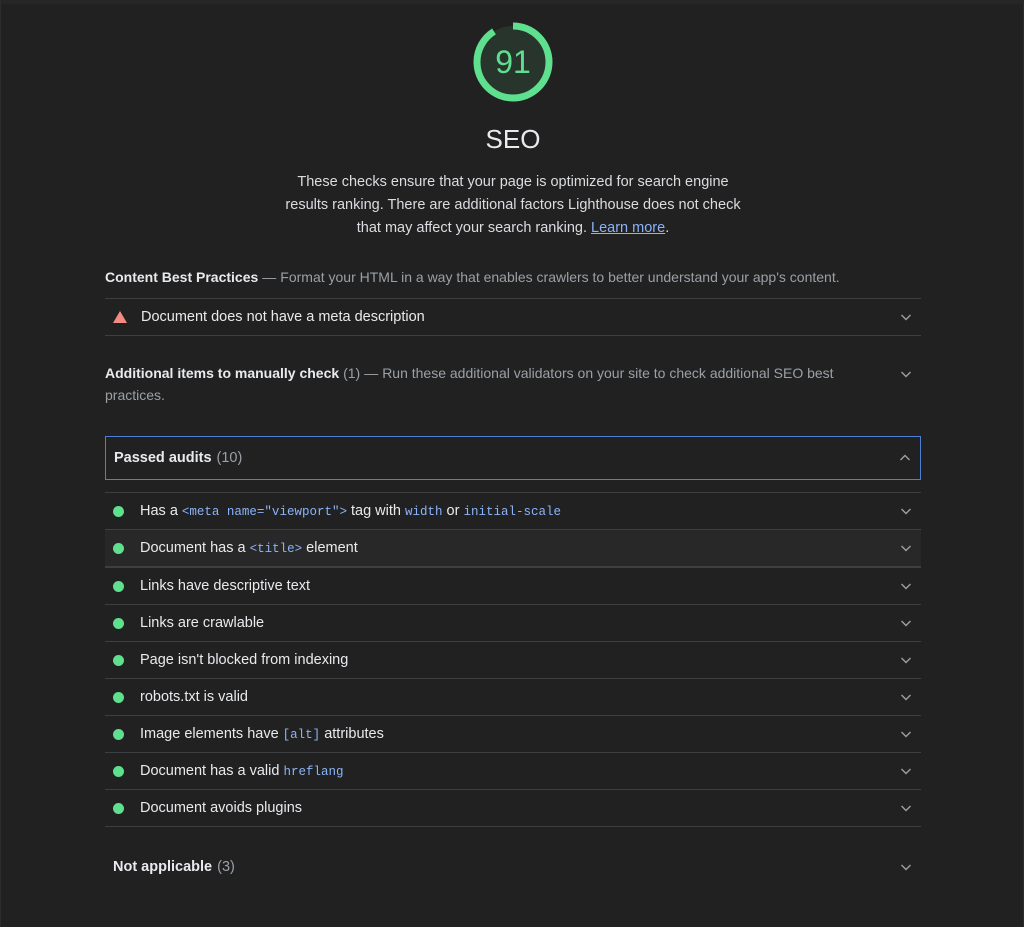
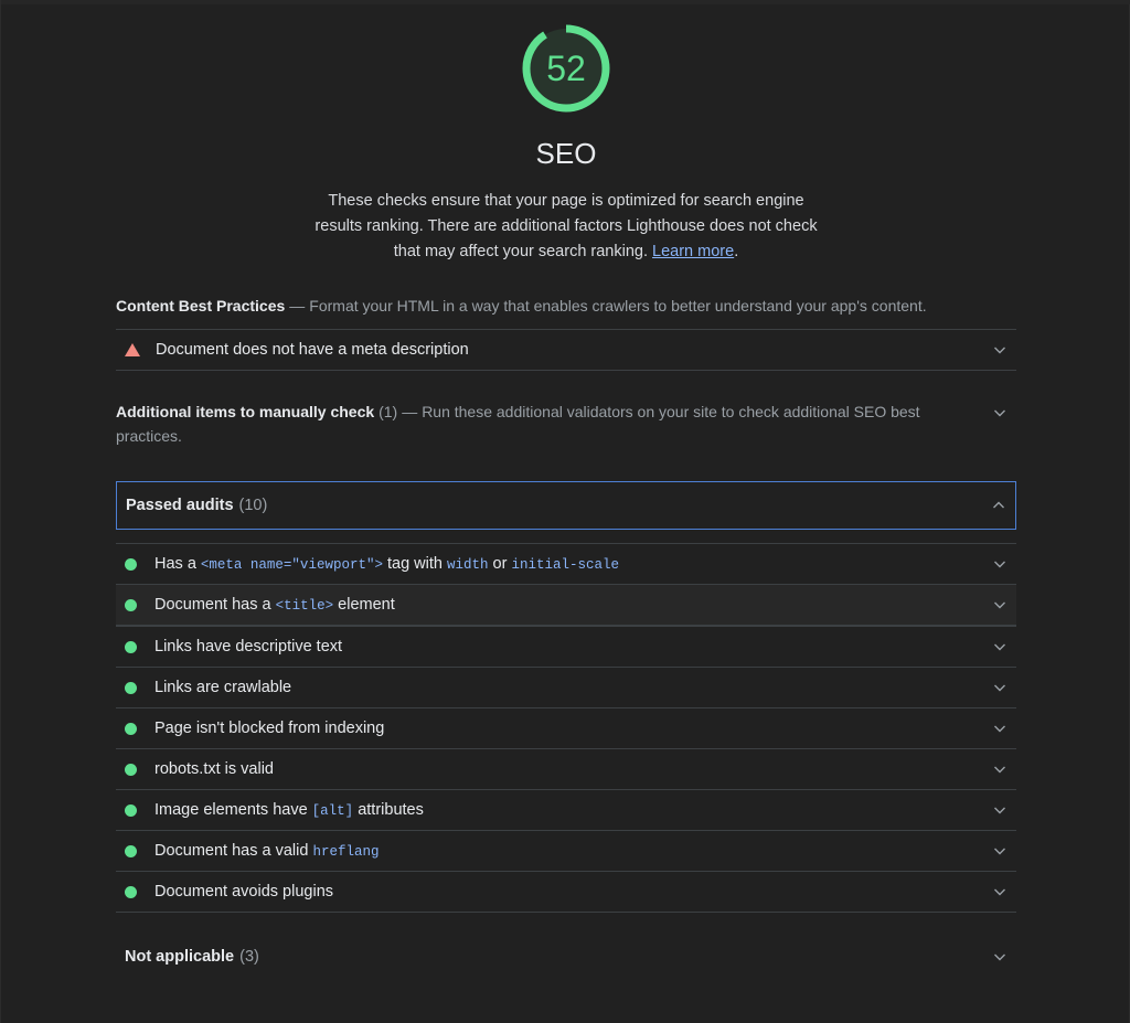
- 91
+ 52
  SEO
  These checks ensure that your page is optimized for search engine results ranking. There are additional factors Lighthouse does not check that may affect your search ranking. Learn more.
  Content Best Practices — Format your HTML in a way that enables crawlers to better understand your app's content.
  Document does not have a meta description
  Additional items to manually check (1) — Run these additional validators on your site to check additional SEO best practices.
  Passed audits
  (10)
  Has a <meta name="viewport"> tag with width or initial-scale
  Document has a <title> element
  Links have descriptive text
  Links are crawlable
  Page isn't blocked from indexing
  robots.txt is valid
  Image elements have [alt] attributes
  Document has a valid hreflang
  Document avoids plugins
  Not applicable
  (3)
